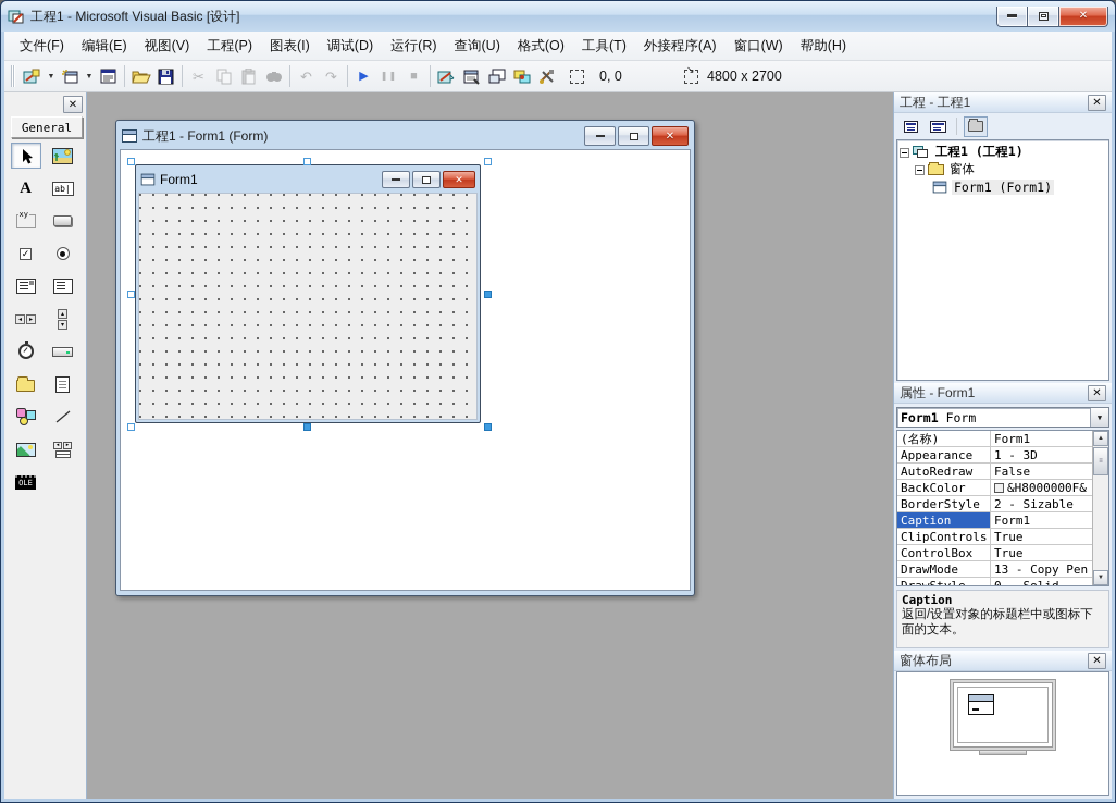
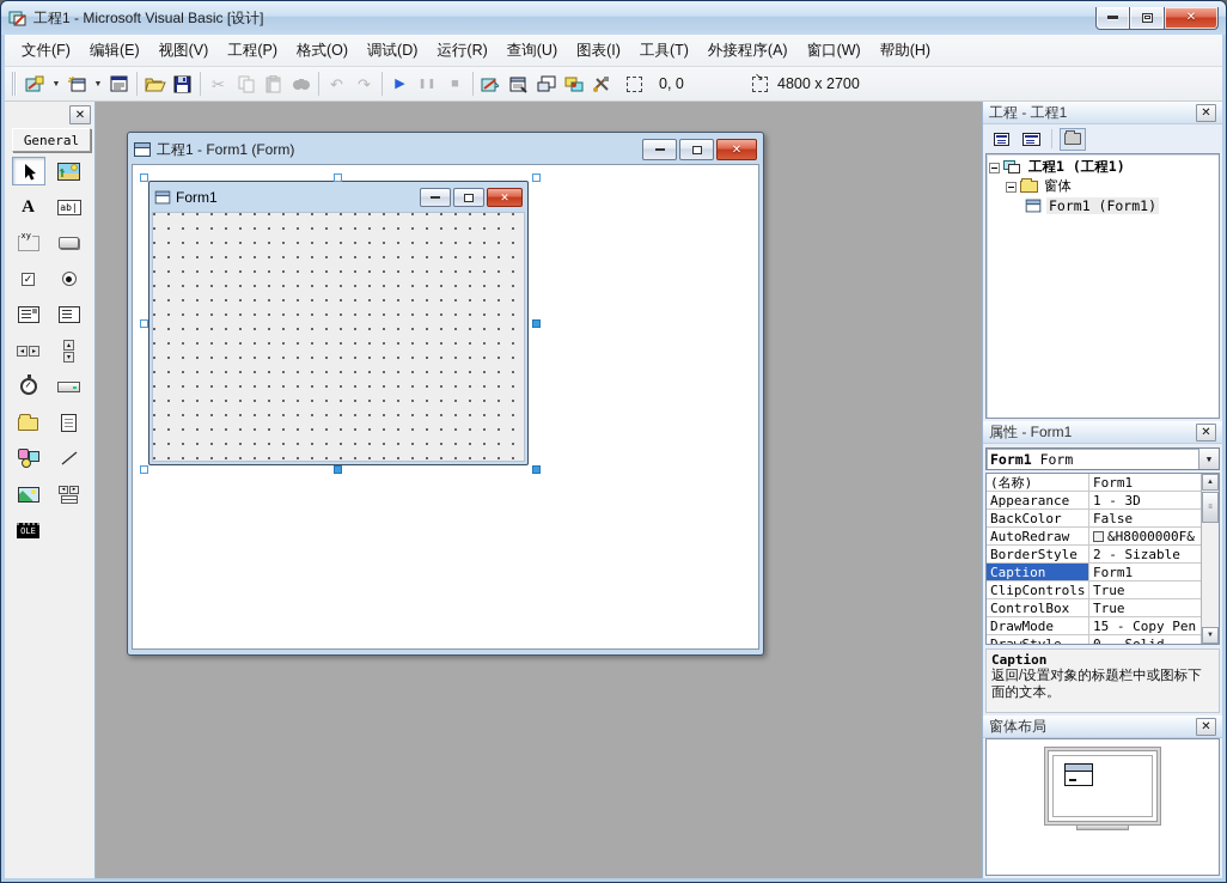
  工程1 - Microsoft Visual Basic [设计]
  ✕
  文件(F)
  编辑(E)
  视图(V)
  工程(P)
- 图表(I)
+ 格式(O)
  调试(D)
  运行(R)
  查询(U)
- 格式(O)
+ 图表(I)
  工具(T)
  外接程序(A)
  窗口(W)
  帮助(H)
  ✂
  ↶
  ↷
  ▶
  ❚❚
  ■
  0, 0
  4800 x 2700
  ✕
  General
  A
  ab|
  xy
  ✓
  OLE
  工程1 - Form1 (Form)
  ✕
  Form1
  ✕
  工程 - 工程1
  ✕
  工程1 (工程1)
  窗体
  Form1 (Form1)
  属性 - Form1
  ✕
  Form1
  Form
  ▼
  (名称)
  Form1
  Appearance
  1 - 3D
- AutoRedraw
+ BackColor
  False
- BackColor
+ AutoRedraw
  &H8000000F&
  BorderStyle
  2 - Sizable
  Caption
  Form1
  ClipControls
  True
  ControlBox
  True
  DrawMode
- 13 - Copy Pen
+ 15 - Copy Pen
  Caption
  返回/设置对象的标题栏中或图标下面的文本。
  窗体布局
  ✕
